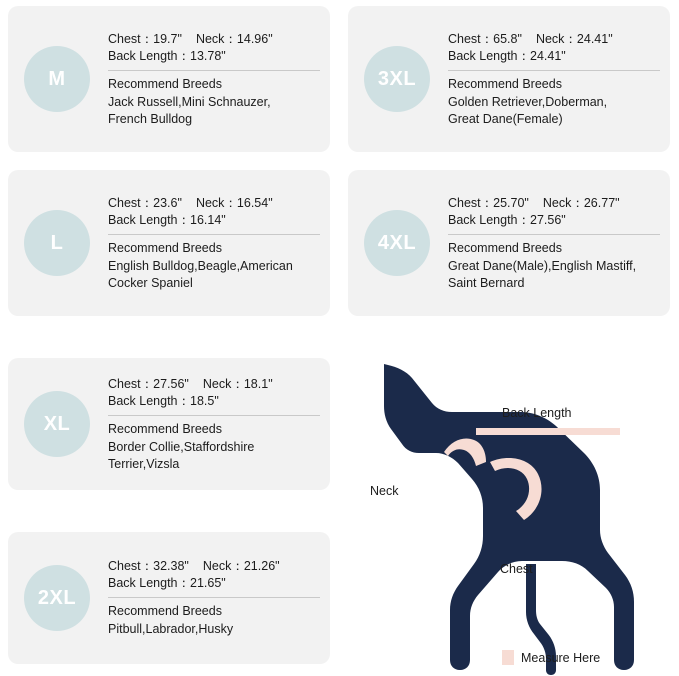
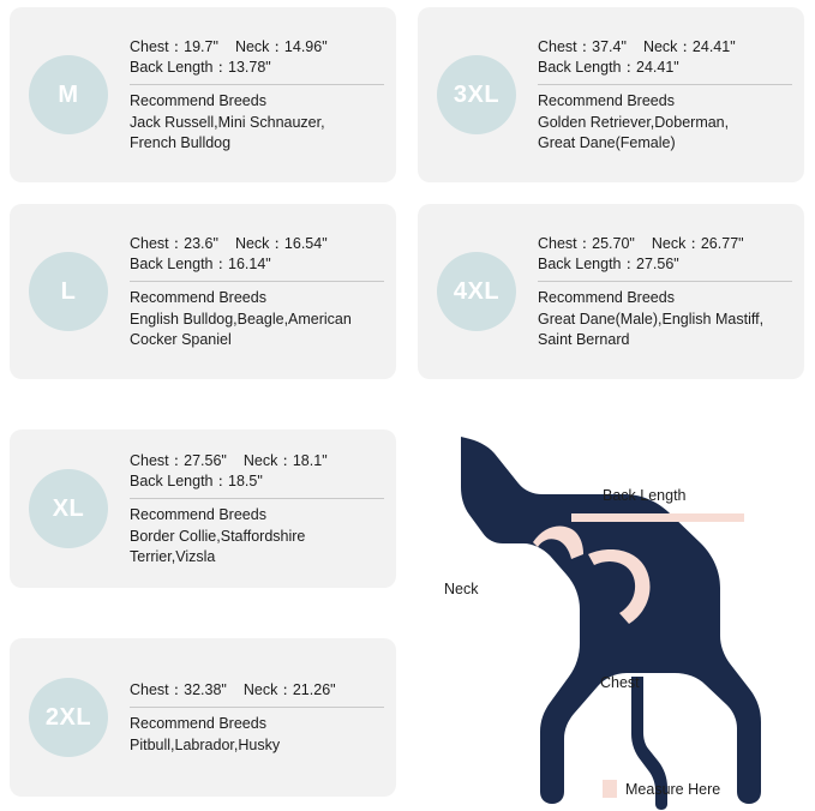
  M
  Chest：19.7"
  Neck：14.96"
  Back Length：13.78"
  Recommend Breeds
  Jack Russell,Mini Schnauzer,
  French Bulldog
  3XL
- Chest：65.8"
+ Chest：37.4"
  Neck：24.41"
  Back Length：24.41"
  Recommend Breeds
  Golden Retriever,Doberman,
  Great Dane(Female)
  L
  Chest：23.6"
  Neck：16.54"
  Back Length：16.14"
  Recommend Breeds
  English Bulldog,Beagle,American
  Cocker Spaniel
  4XL
  Chest：25.70"
  Neck：26.77"
  Back Length：27.56"
  Recommend Breeds
  Great Dane(Male),English Mastiff,
  Saint Bernard
  XL
  Chest：27.56"
  Neck：18.1"
  Back Length：18.5"
  Recommend Breeds
  Border Collie,Staffordshire
  Terrier,Vizsla
  2XL
  Chest：32.38"
  Neck：21.26"
- Back Length：21.65"
  Recommend Breeds
  Pitbull,Labrador,Husky
  Back Length
  Neck
  Chest
  Measure Here
